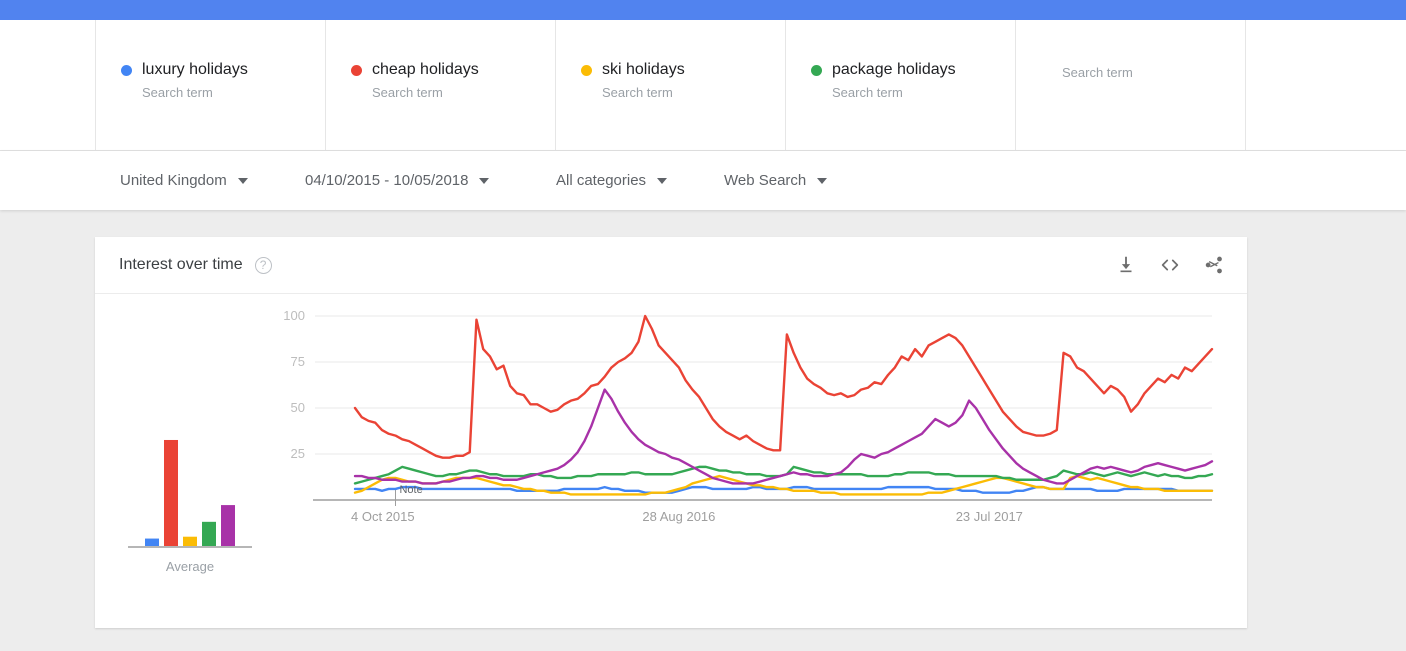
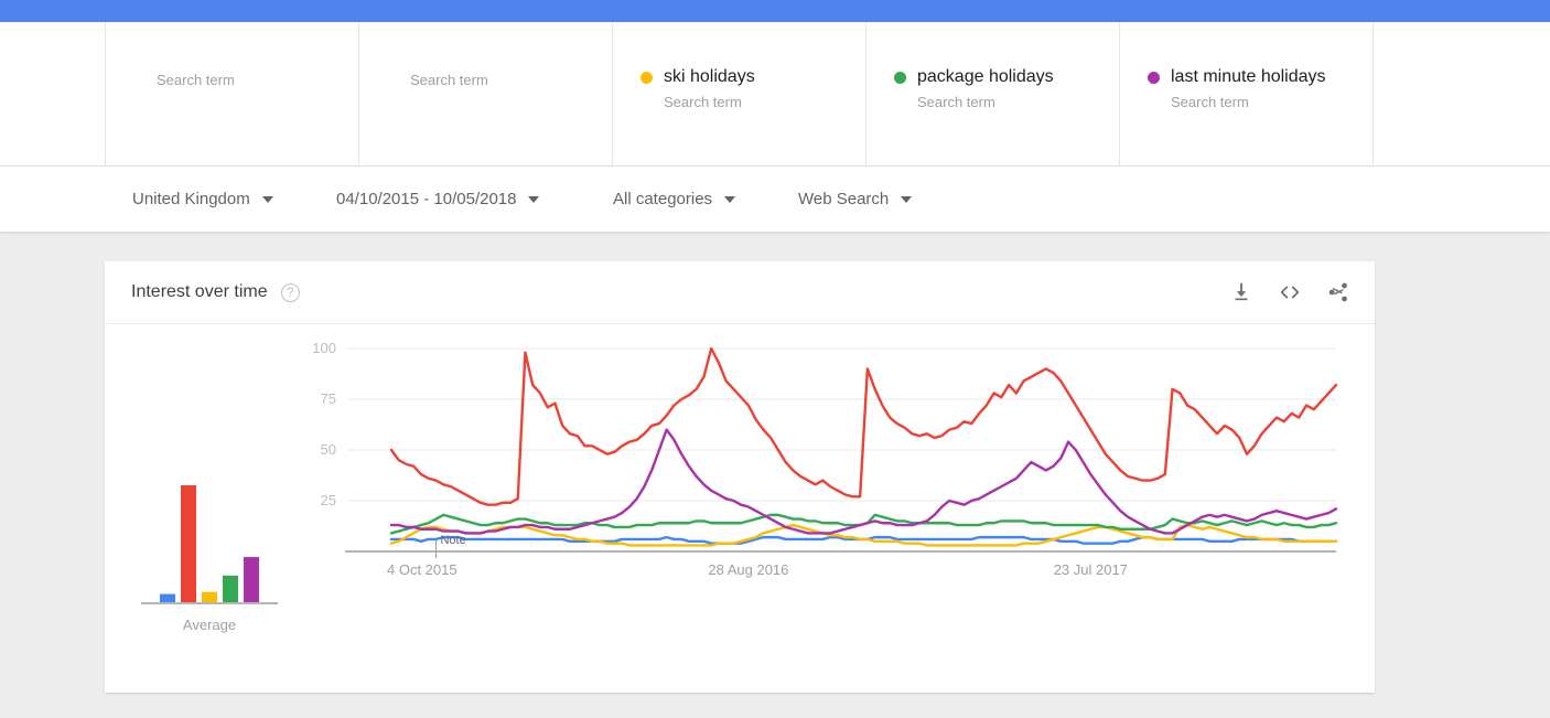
- luxury holidays
  Search term
- cheap holidays
  Search term
  ski holidays
  Search term
  package holidays
  Search term
+ last minute holidays
  Search term
  United Kingdom
  04/10/2015 - 10/05/2018
  All categories
  Web Search
  Interest over time
  ?
  Average
  25
  50
  75
  100
  4 Oct 2015
  28 Aug 2016
  23 Jul 2017
  Note
